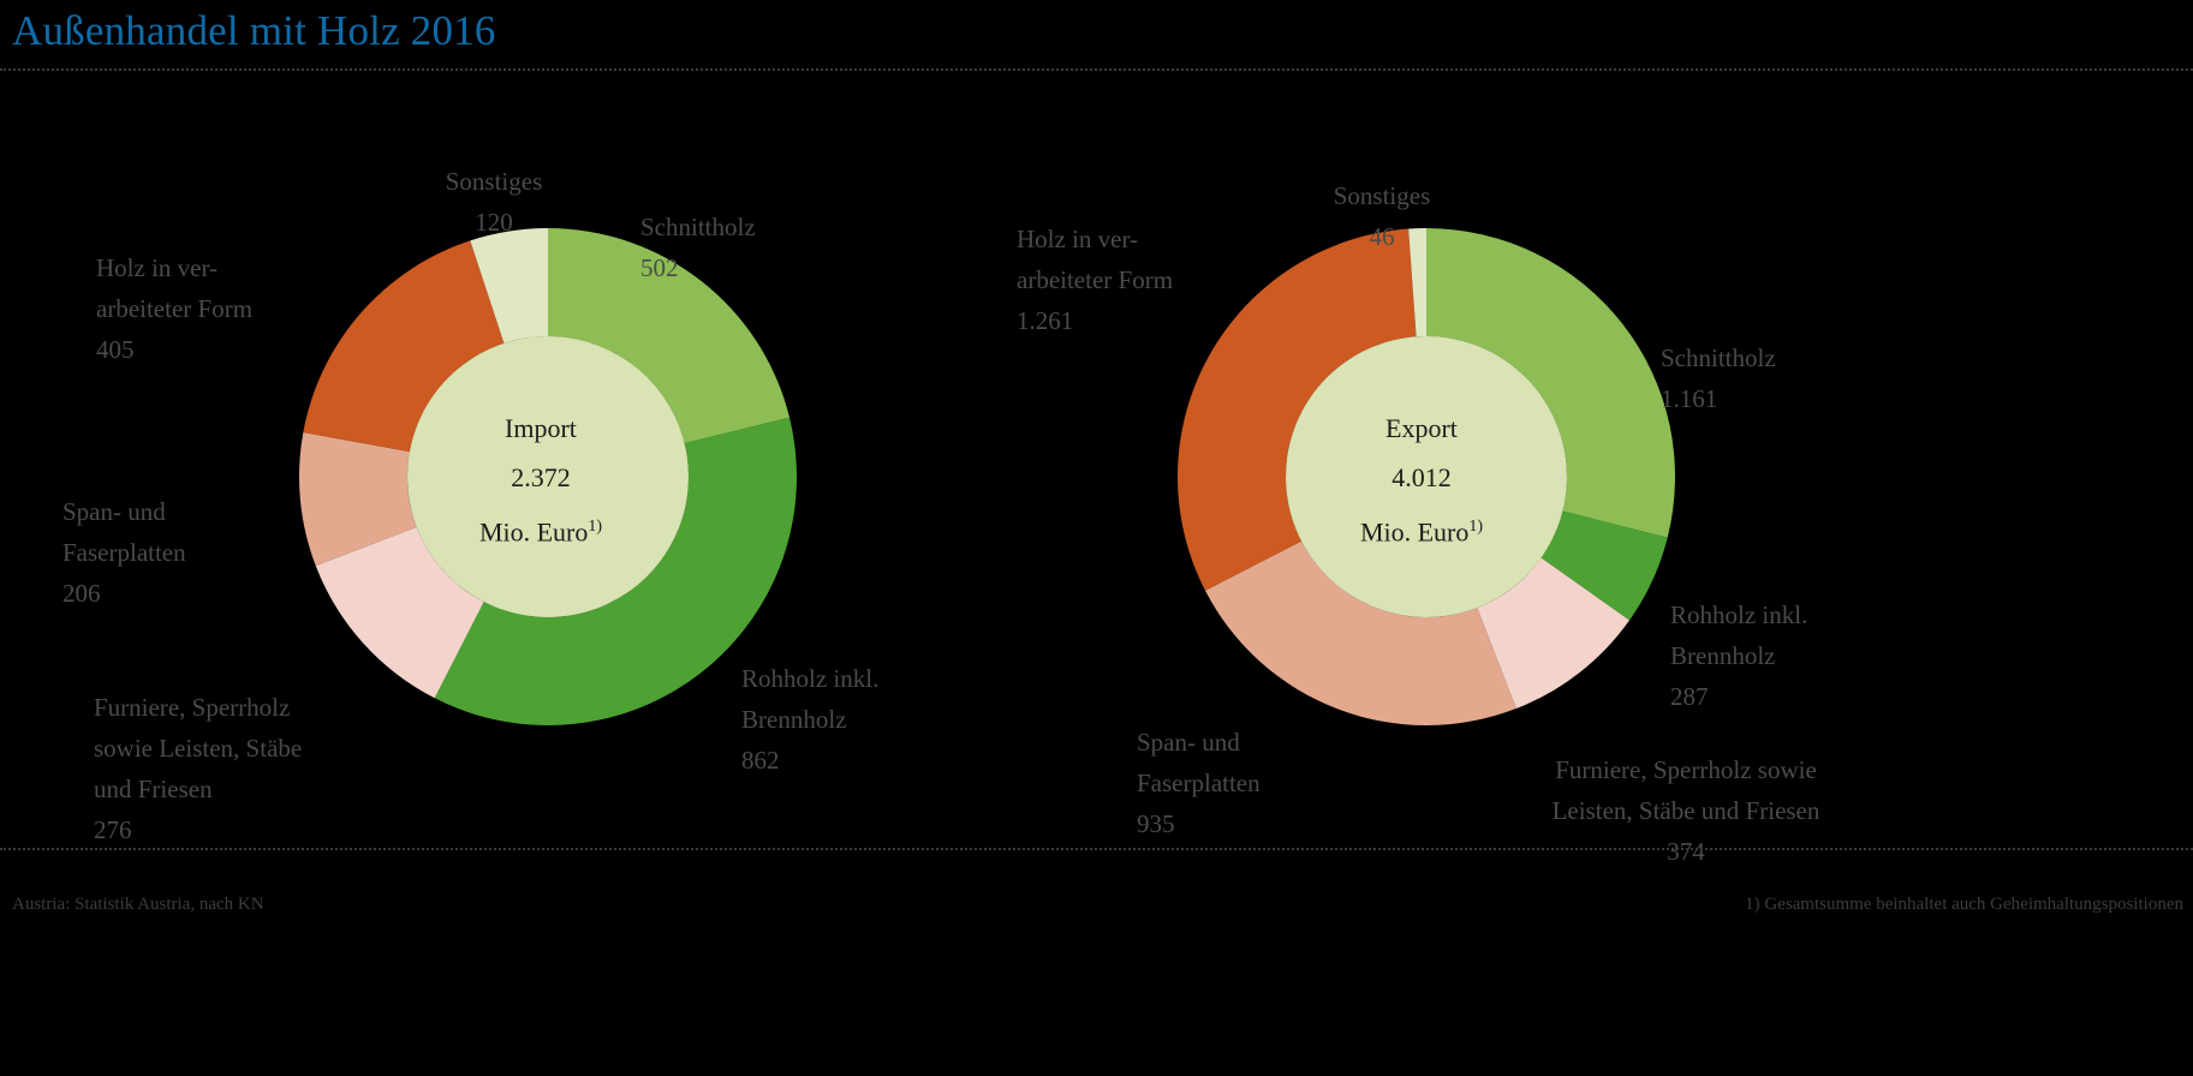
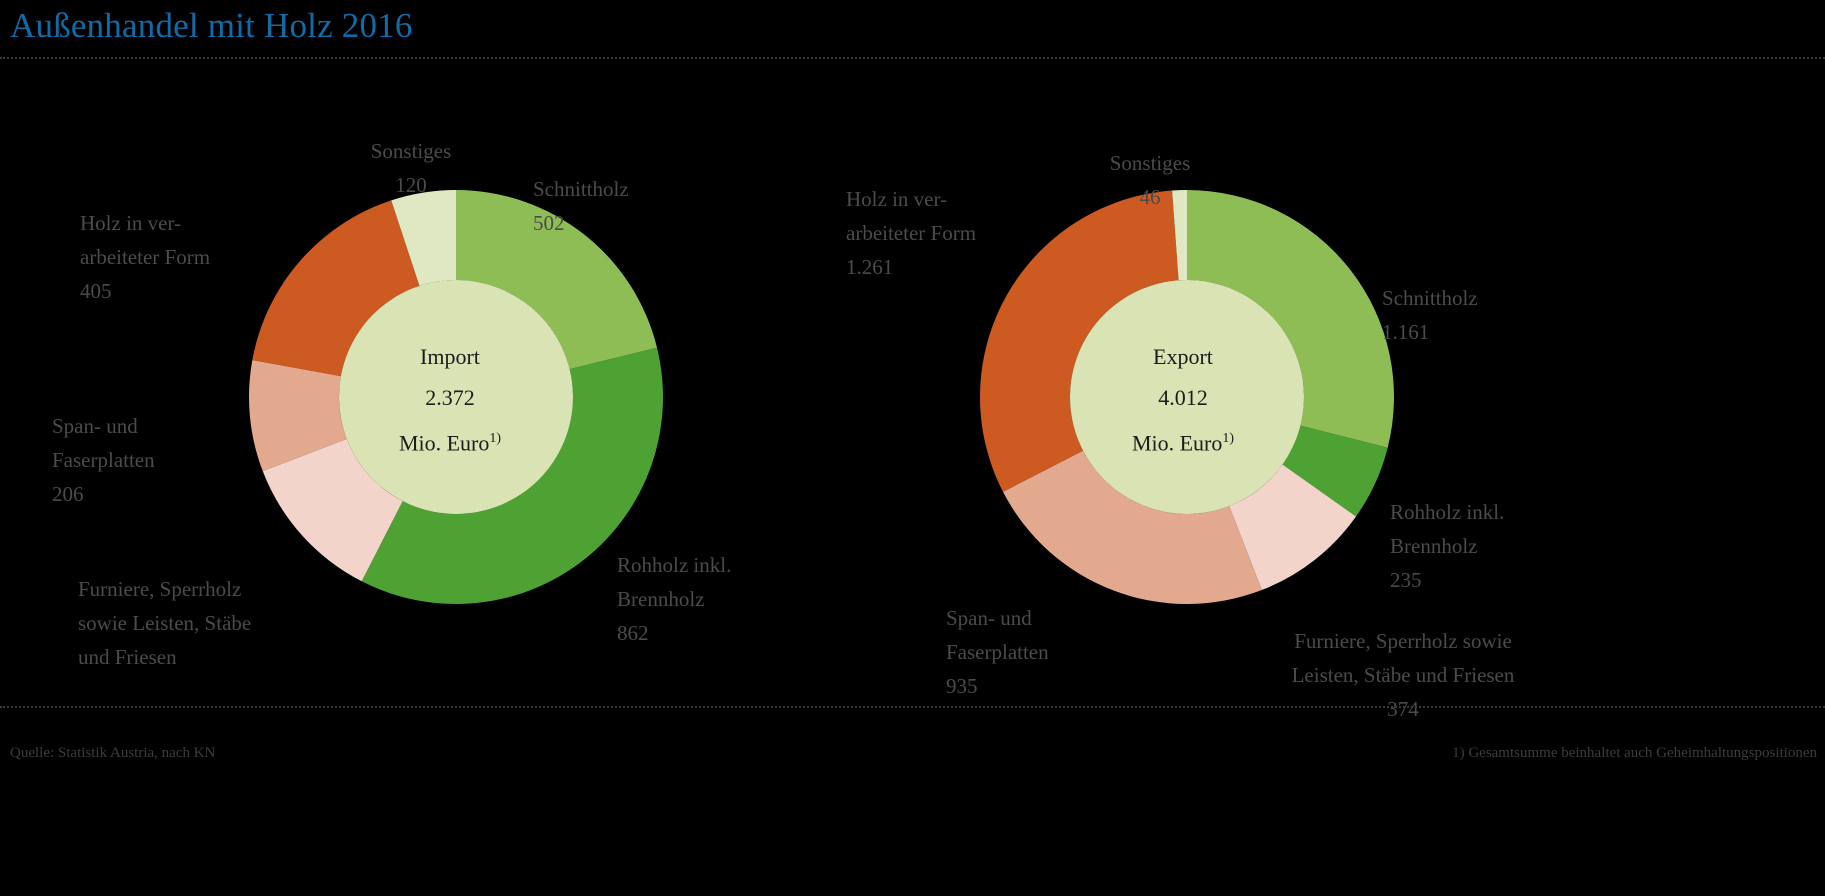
  Außenhandel mit Holz 2016
  Import
  2.372
  Mio. Euro1)
  Sonstiges
  120
  Schnittholz
  502
  Rohholz inkl.
  Brennholz
  862
  Holz in ver-
  arbeiteter Form
  405
  Span- und
  Faserplatten
  206
  Furniere, Sperrholz
  sowie Leisten, Stäbe
  und Friesen
- 276
  Export
  4.012
  Mio. Euro1)
  Sonstiges
  46
  Holz in ver-
  arbeiteter Form
  1.261
  Schnittholz
  1.161
  Rohholz inkl.
  Brennholz
- 287
+ 235
  Span- und
  Faserplatten
  935
  Furniere, Sperrholz sowie
  Leisten, Stäbe und Friesen
  374
- Austria: Statistik Austria, nach KN
+ Quelle: Statistik Austria, nach KN
  1) Gesamtsumme beinhaltet auch Geheimhaltungspositionen
